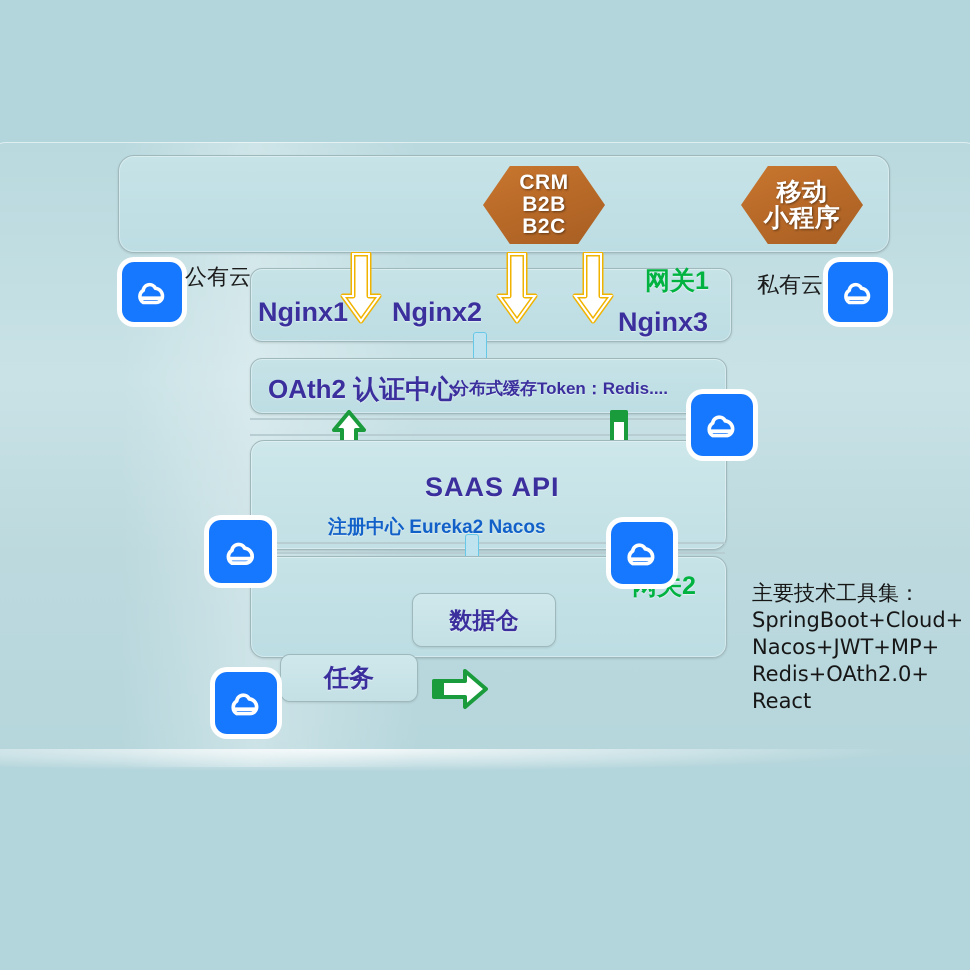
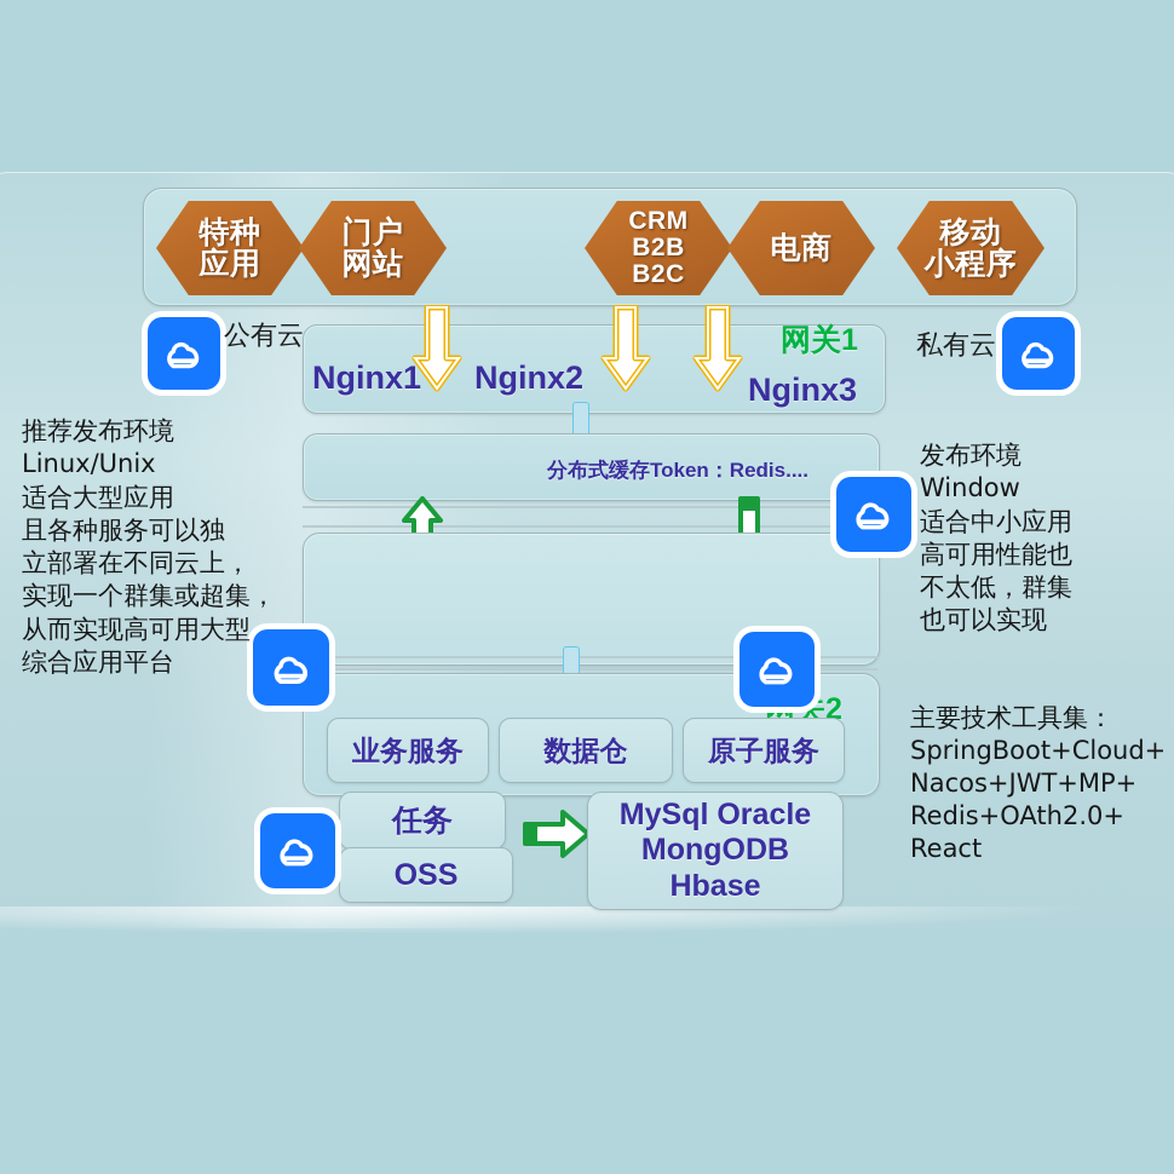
+ 特种
+ 应用
+ 门户
+ 网站
  CRM
  B2B
  B2C
+ 电商
  移动
  小程序
  Nginx1
  Nginx2
  Nginx3
  网关1
- OAth2 认证中心
  分布式缓存Token：Redis....
- SAAS API
- 注册中心 Eureka2 Nacos
  网关2
+ 业务服务
  数据仓
+ 原子服务
  任务
+ OSS
+ MySql Oracle
+ MongODB
+ Hbase
  公有云
  私有云
+ 推荐发布环境
+ Linux/Unix
+ 适合大型应用
+ 且各种服务可以独
+ 立部署在不同云上，
+ 实现一个群集或超集，
+ 从而实现高可用大型
+ 综合应用平台
+ 发布环境
+ Window
+ 适合中小应用
+ 高可用性能也
+ 不太低，群集
+ 也可以实现
  主要技术工具集：
  SpringBoot+Cloud+
  Nacos+JWT+MP+
  Redis+OAth2.0+
  React
